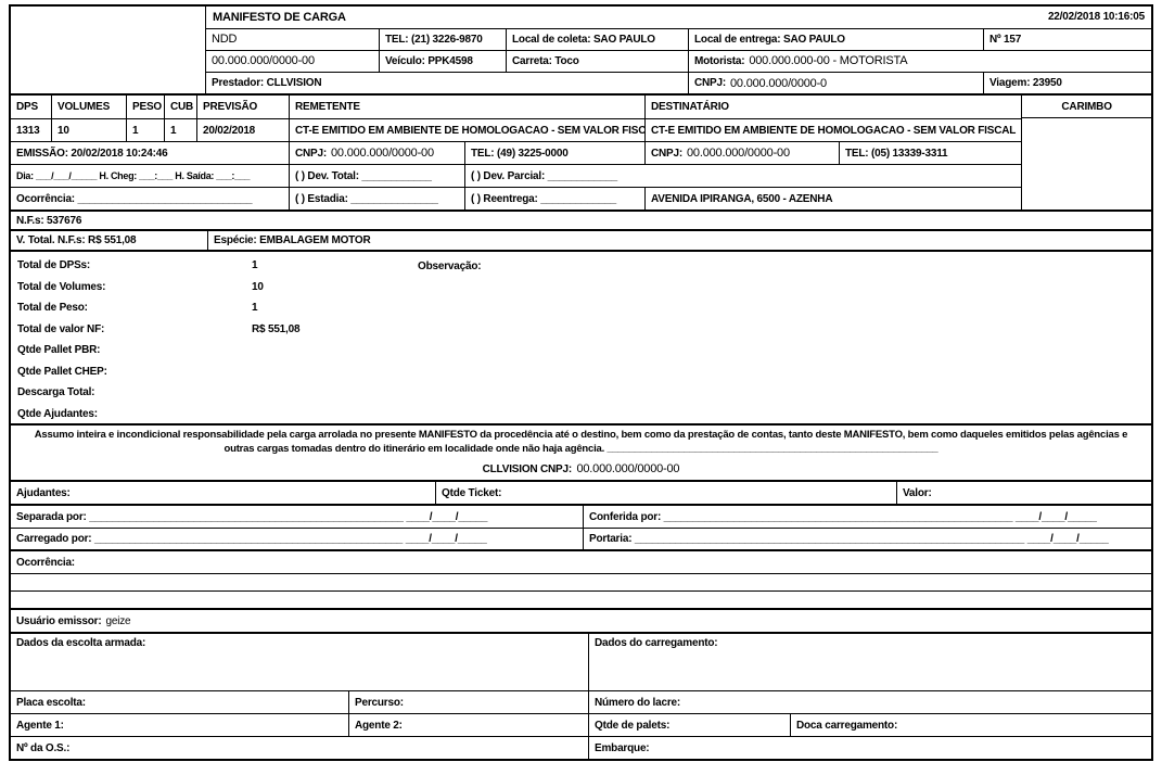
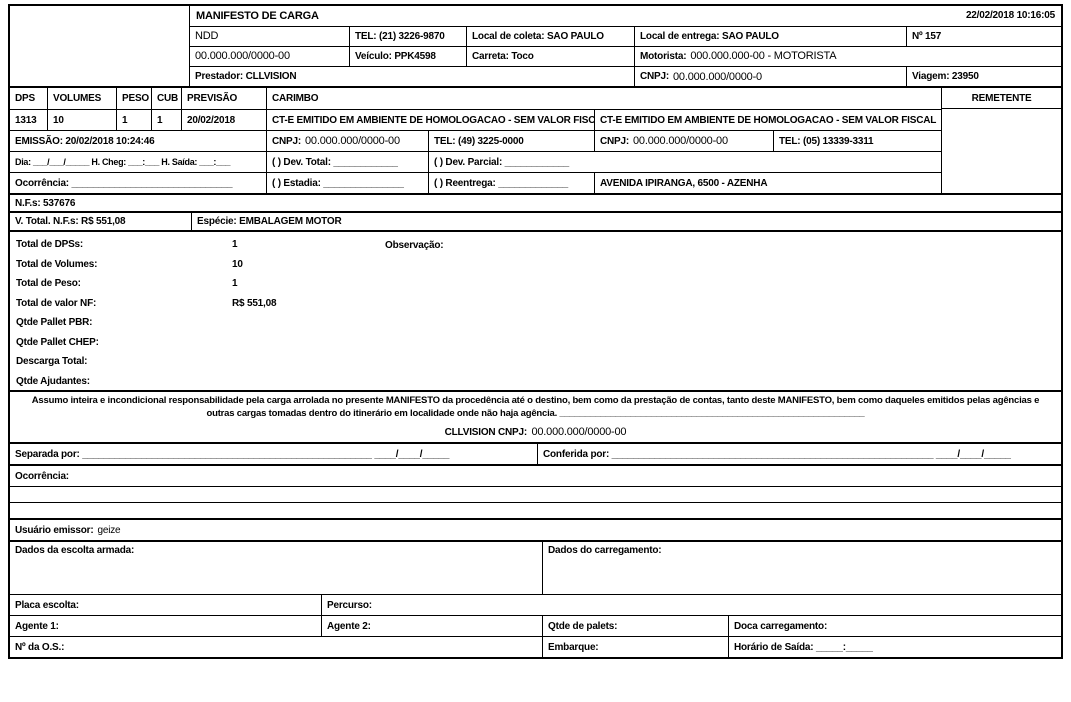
  MANIFESTO DE CARGA
  22/02/2018 10:16:05
  NDD
  TEL: (21) 3226-9870
  Local de coleta: SAO PAULO
  Local de entrega: SAO PAULO
  Nº 157
  00.000.000/0000-00
  Veículo: PPK4598
  Carreta: Toco
  Motorista:
  000.000.000-00 - MOTORISTA
  Prestador: CLLVISION
  CNPJ:
  00.000.000/0000-0
  Viagem: 23950
  DPS
  VOLUMES
  PESO
  CUB
  PREVISÃO
- REMETENTE
+ CARIMBO
- DESTINATÁRIO
  1313
  10
  1
  1
  20/02/2018
  CT-E EMITIDO EM AMBIENTE DE HOMOLOGACAO - SEM VALOR FISC
  CT-E EMITIDO EM AMBIENTE DE HOMOLOGACAO - SEM VALOR FISCAL
  EMISSÃO: 20/02/2018 10:24:46
  CNPJ:
  00.000.000/0000-00
  TEL: (49) 3225-0000
  CNPJ:
  00.000.000/0000-00
  TEL: (05) 13339-3311
  Dia: ___/___/_____ H. Cheg: ___:___ H. Saída: ___:___
  ( ) Dev. Total: ____________
  ( ) Dev. Parcial: ____________
  Ocorrência: ______________________________
  ( ) Estadia: _______________
  ( ) Reentrega: _____________
  AVENIDA IPIRANGA, 6500 - AZENHA
- CARIMBO
+ REMETENTE
  N.F.s: 537676
  V. Total. N.F.s: R$ 551,08
  Espécie: EMBALAGEM MOTOR
  Total de DPSs:
  1
  Total de Volumes:
  10
  Total de Peso:
  1
  Total de valor NF:
  R$ 551,08
  Qtde Pallet PBR:
  Qtde Pallet CHEP:
  Descarga Total:
  Qtde Ajudantes:
  Observação:
  Assumo inteira e incondicional responsabilidade pela carga arrolada no presente MANIFESTO da procedência até o destino, bem como da prestação de contas, tanto deste MANIFESTO, bem como daqueles emitidos pelas agências e outras cargas tomadas dentro do itinerário em localidade onde não haja agência. ____________________________________________________________
  CLLVISION CNPJ: 00.000.000/0000-00
- Ajudantes:
- Qtde Ticket:
- Valor:
  Separada por: ______________________________________________________ ____/____/_____
  Conferida por: ____________________________________________________________ ____/____/_____
- Carregado por: _____________________________________________________ ____/____/_____
- Portaria: ___________________________________________________________________ ____/____/_____
  Ocorrência:
  Usuário emissor:
  geize
  Dados da escolta armada:
  Dados do carregamento:
  Placa escolta:
  Percurso:
- Número do lacre:
  Agente 1:
  Agente 2:
  Qtde de palets:
  Doca carregamento:
  Nº da O.S.:
  Embarque:
+ Horário de Saída: _____:_____
